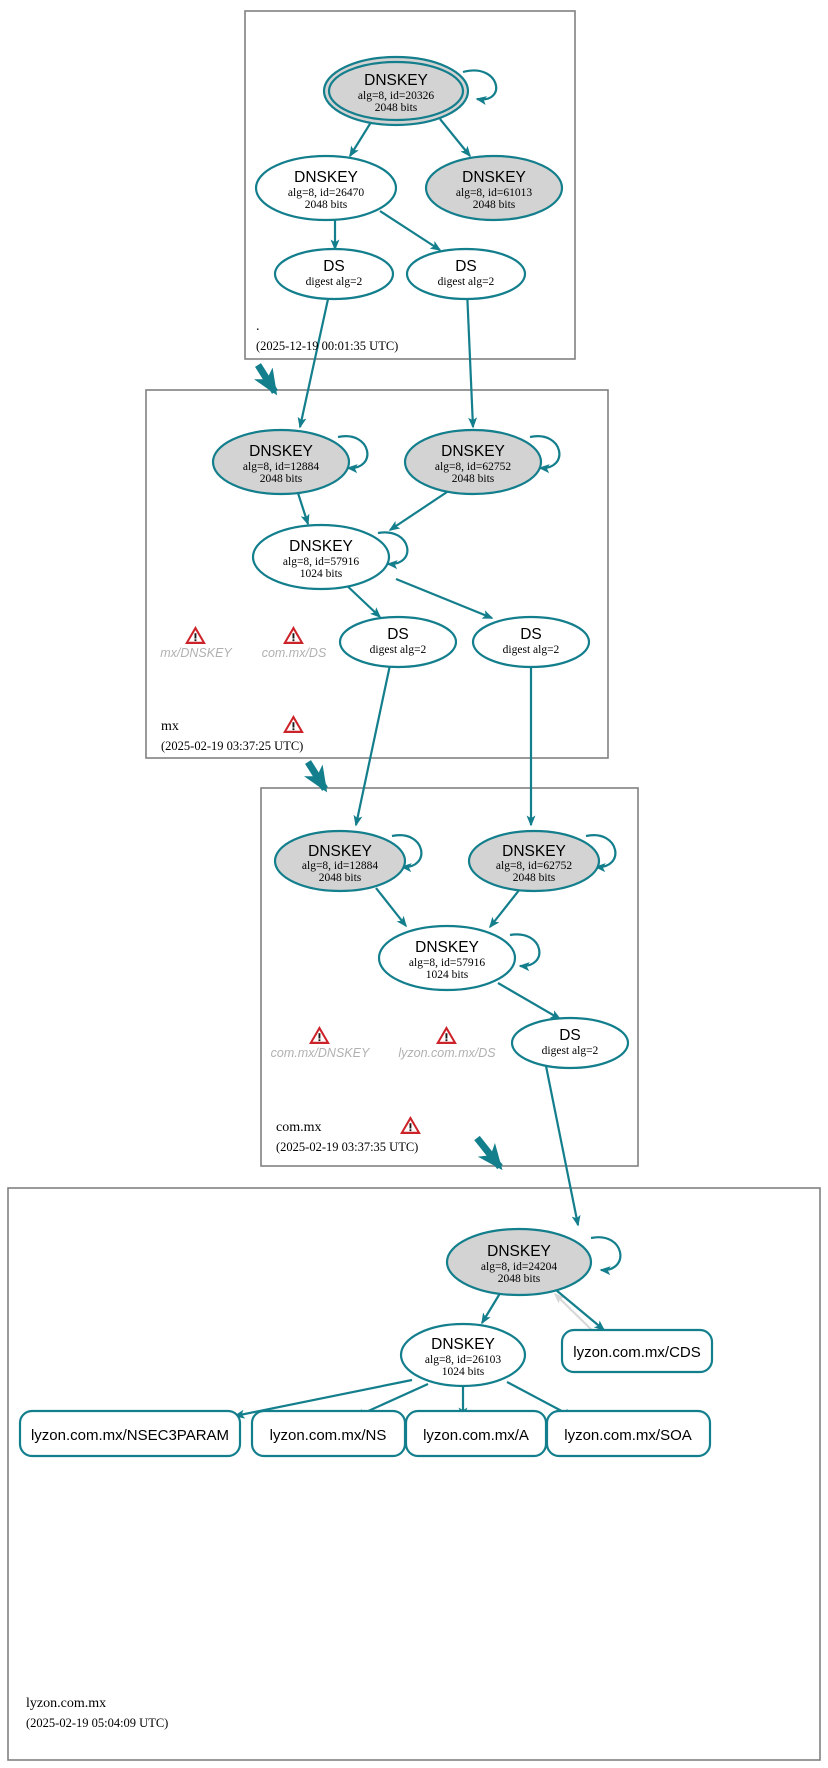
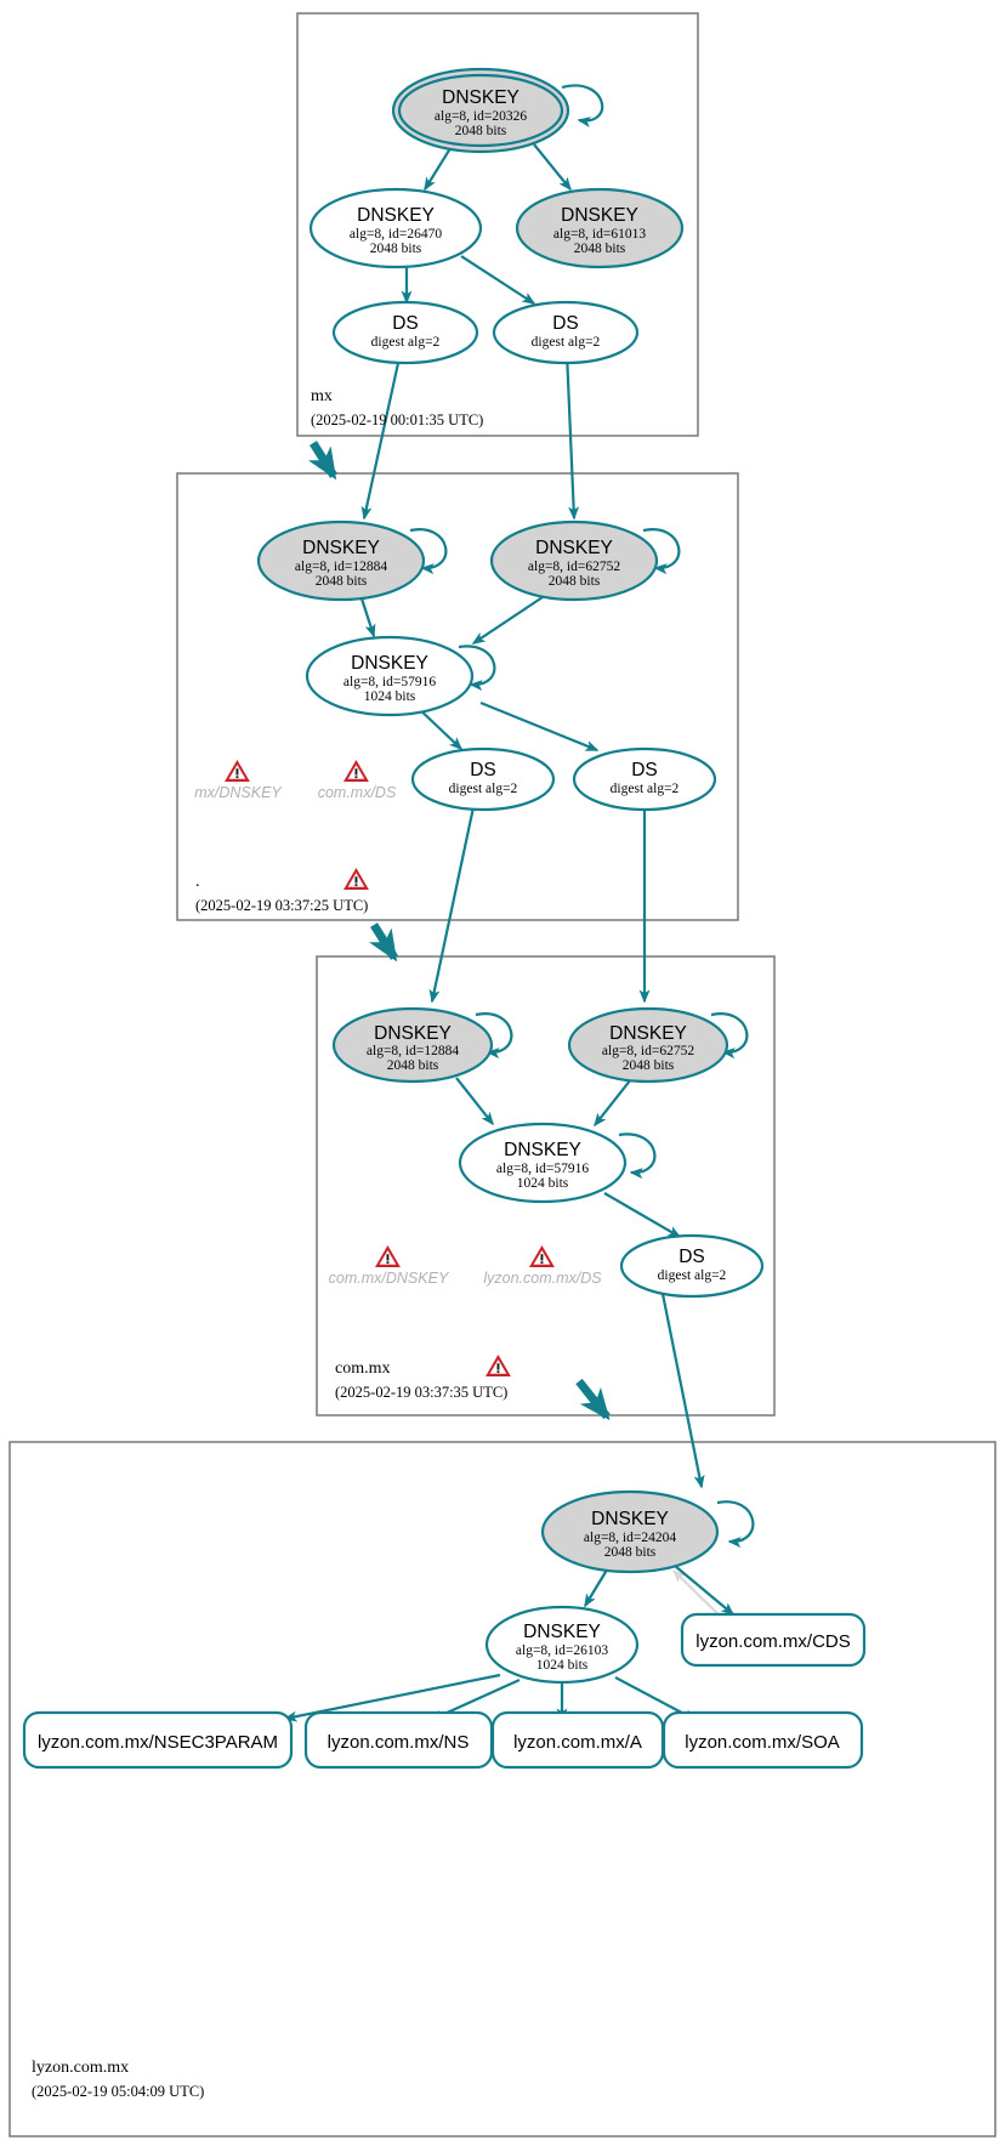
  DNSKEY
  alg=8, id=20326
  2048 bits
  DNSKEY
  alg=8, id=26470
  2048 bits
  DNSKEY
  alg=8, id=61013
  2048 bits
  DS
  digest alg=2
  DS
  digest alg=2
- .
+ mx
- (2025-12-19 00:01:35 UTC)
+ (2025-02-19 00:01:35 UTC)
  DNSKEY
  alg=8, id=12884
  2048 bits
  DNSKEY
  alg=8, id=62752
  2048 bits
  DNSKEY
  alg=8, id=57916
  1024 bits
  DS
  digest alg=2
  DS
  digest alg=2
  mx/DNSKEY
  com.mx/DS
- mx
+ .
  (2025-02-19 03:37:25 UTC)
  DNSKEY
  alg=8, id=12884
  2048 bits
  DNSKEY
  alg=8, id=62752
  2048 bits
  DNSKEY
  alg=8, id=57916
  1024 bits
  DS
  digest alg=2
  com.mx/DNSKEY
  lyzon.com.mx/DS
  com.mx
  (2025-02-19 03:37:35 UTC)
  DNSKEY
  alg=8, id=24204
  2048 bits
  DNSKEY
  alg=8, id=26103
  1024 bits
  lyzon.com.mx/CDS
  lyzon.com.mx/NSEC3PARAM
  lyzon.com.mx/NS
  lyzon.com.mx/A
  lyzon.com.mx/SOA
  lyzon.com.mx
  (2025-02-19 05:04:09 UTC)
